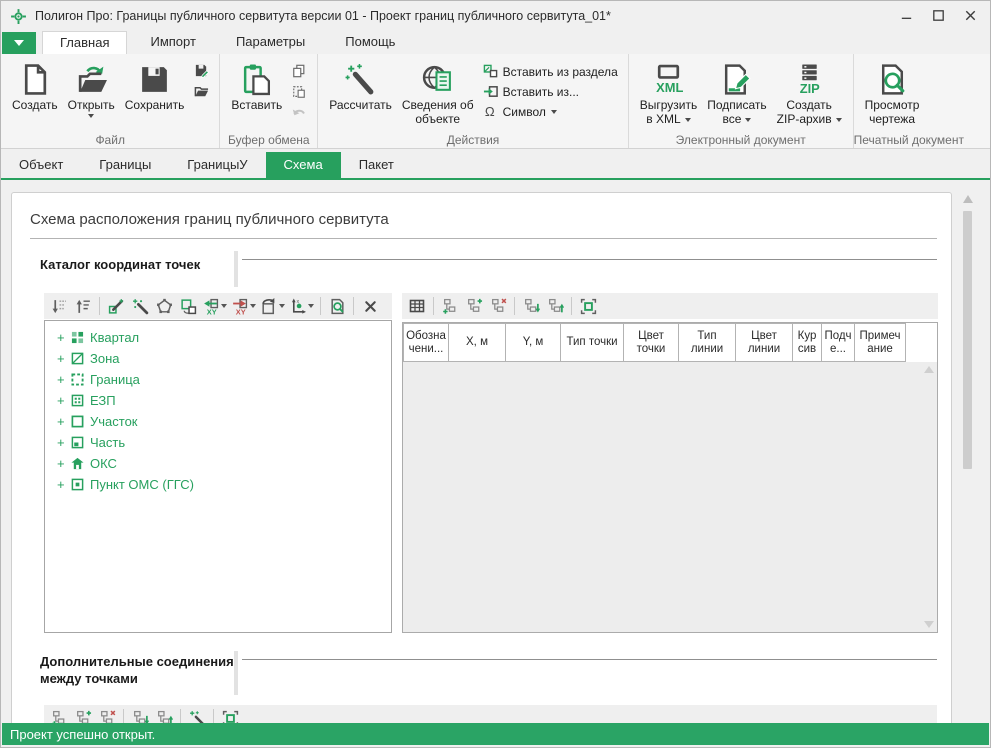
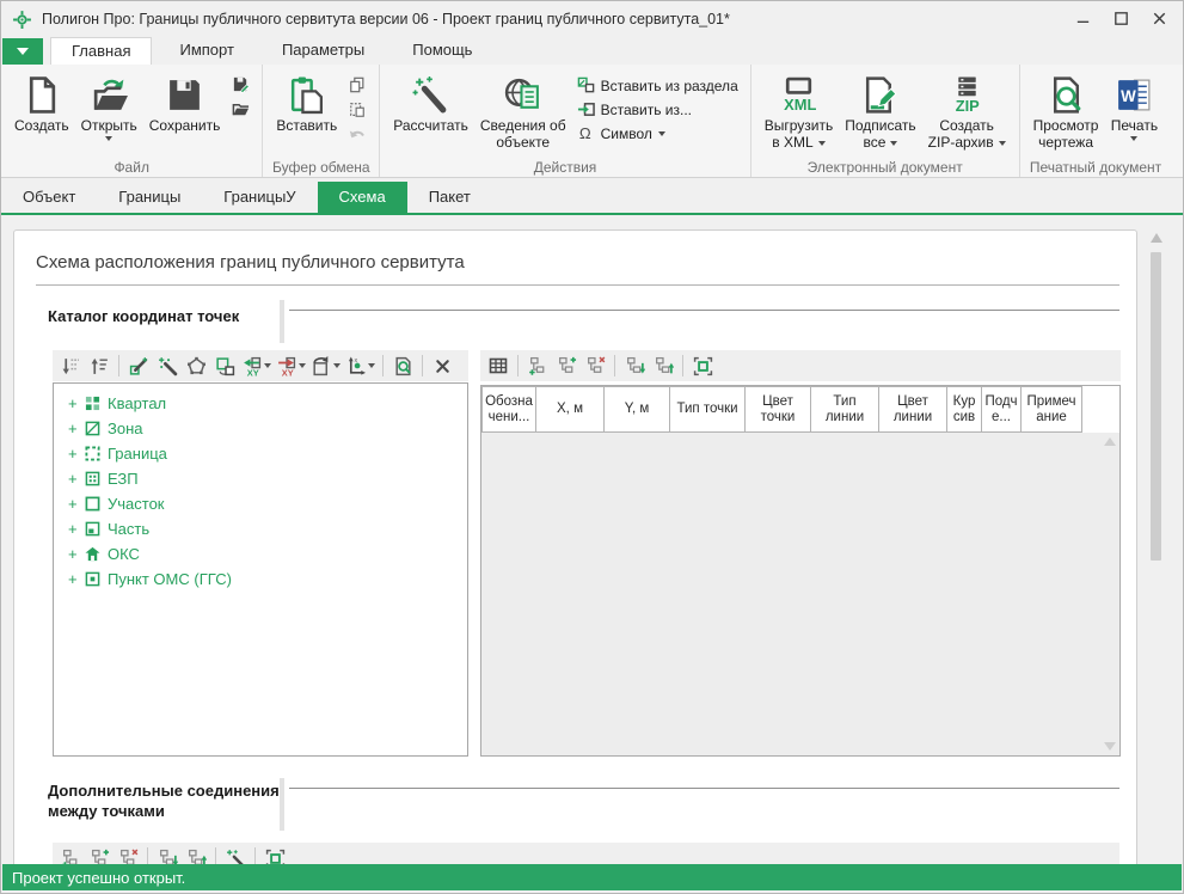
- Полигон Про: Границы публичного сервитута версии 01 - Проект границ публичного сервитута_01*
+ Полигон Про: Границы публичного сервитута версии 06 - Проект границ публичного сервитута_01*
  Главная
  Импорт
  Параметры
  Помощь
  Создать
  Открыть
  Сохранить
  Файл
  Вставить
  Буфер обмена
  Рассчитать
  Сведения об
  объекте
  Вставить из раздела
  Вставить из...
  Ω
  Символ
  Действия
  XML
  Выгрузить
  в XML
  Подписать
  все
  ZIP
  Создать
  ZIP-архив
  Электронный документ
  Просмотр
  чертежа
+ W
+ Печать
  Печатный документ
  Объект
  Границы
  ГраницыУ
  Схема
  Пакет
  Схема расположения границ публичного сервитута
  Каталог координат точек
  XY
  XY
  +
  Квартал
  +
  Зона
  +
  Граница
  +
  ЕЗП
  +
  Участок
  +
  Часть
  +
  ОКС
  +
  Пункт ОМС (ГГС)
  Обозначени...
  X, м
  Y, м
  Тип точки
  Цвет точки
  Тип линии
  Цвет линии
  Курсив
  Подче...
  Примечание
  Дополнительные соединения между точками
  Проект успешно открыт.
